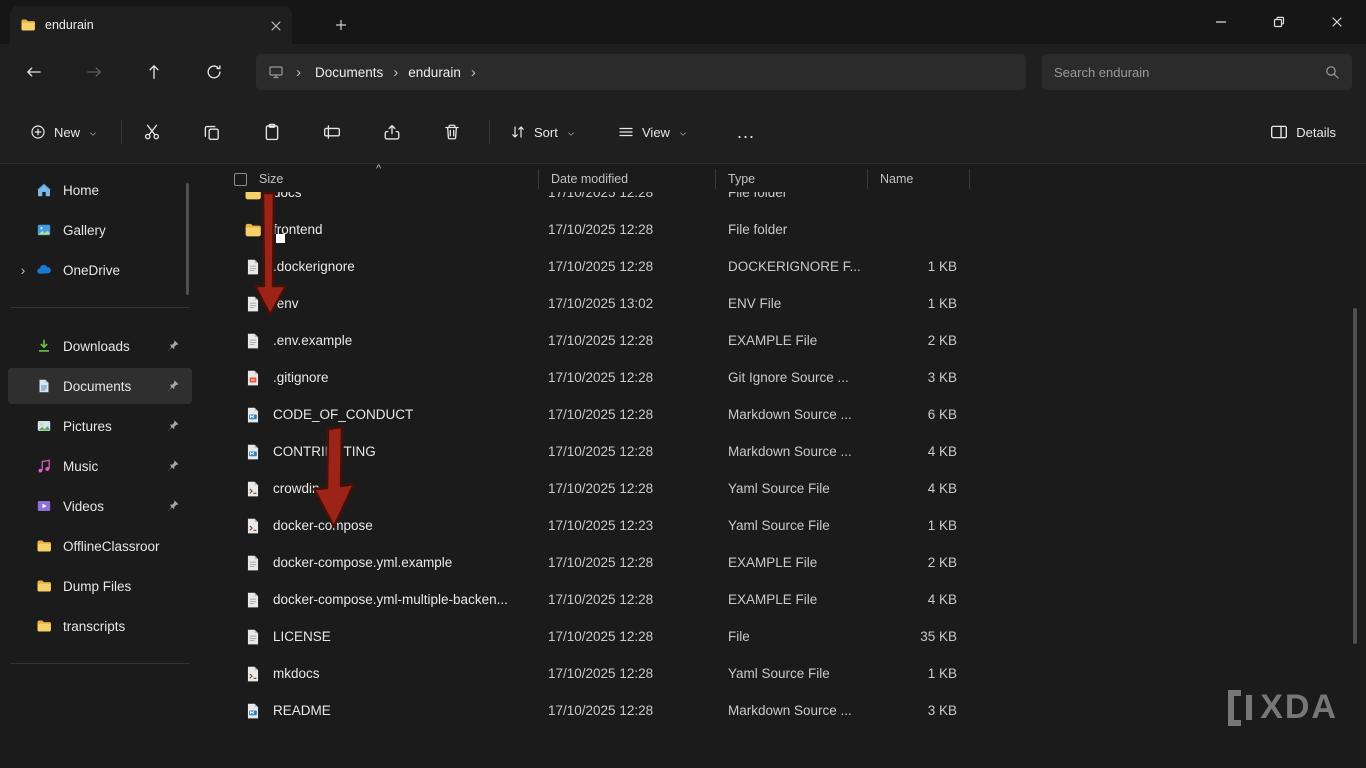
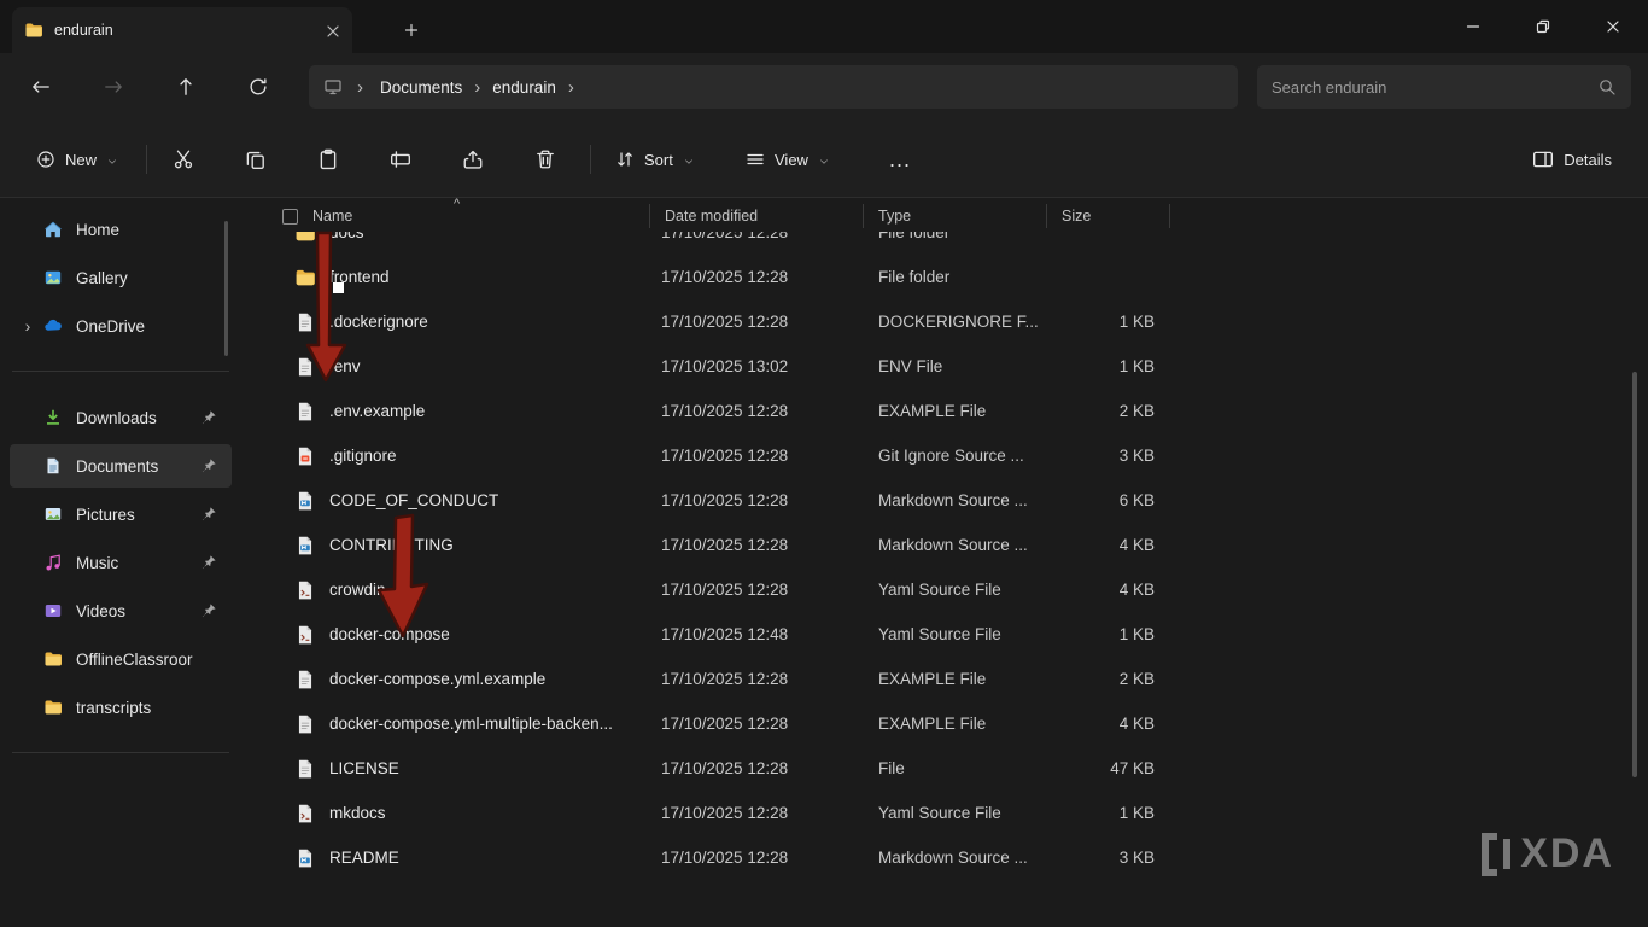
  endurain
  ›
  Documents
  ›
  endurain
  ›
  Search endurain
  New
  Sort
  View
  ...
  Details
  Home
  Gallery
  ›
  OneDrive
  Downloads
  Documents
  Pictures
  Music
  Videos
  OfflineClassroor
- Dump Files
  transcripts
- Size
+ Name
  ^
  Date modified
  Type
- Name
+ Size
  docs
  17/10/2025 12:28
  File folder
  frontend
  17/10/2025 12:28
  File folder
  .dockerignore
  17/10/2025 12:28
  DOCKERIGNORE F...
  1 KB
  env
  17/10/2025 13:02
  ENV File
  1 KB
  .env.example
  17/10/2025 12:28
  EXAMPLE File
  2 KB
  .gitignore
  17/10/2025 12:28
  Git Ignore Source ...
  3 KB
  CODE_OF_CONDUCT
  17/10/2025 12:28
  Markdown Source ...
  6 KB
  CONTRITING
  17/10/2025 12:28
  Markdown Source ...
  4 KB
  crowdi
  17/10/2025 12:28
  Yaml Source File
  4 KB
  docker-compose
- 17/10/2025 12:23
+ 17/10/2025 12:48
  Yaml Source File
  1 KB
  docker-compose.yml.example
  17/10/2025 12:28
  EXAMPLE File
  2 KB
  docker-compose.yml-multiple-backen...
  17/10/2025 12:28
  EXAMPLE File
  4 KB
  LICENSE
  17/10/2025 12:28
  File
- 35 KB
+ 47 KB
  mkdocs
  17/10/2025 12:28
  Yaml Source File
  1 KB
  README
  17/10/2025 12:28
  Markdown Source ...
  3 KB
  XDA
